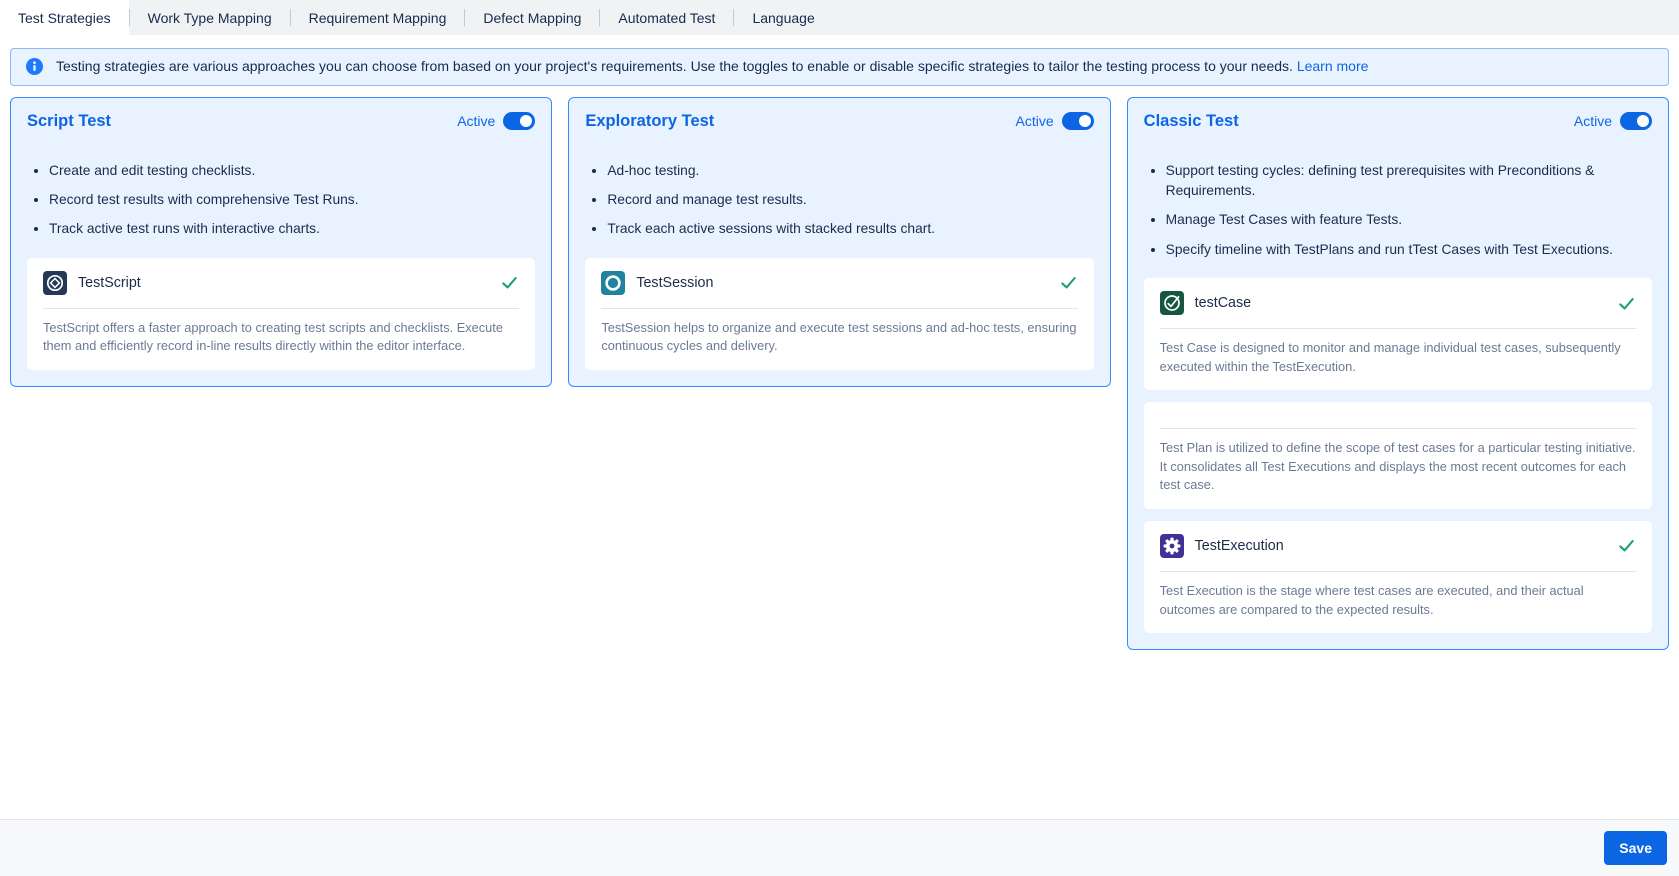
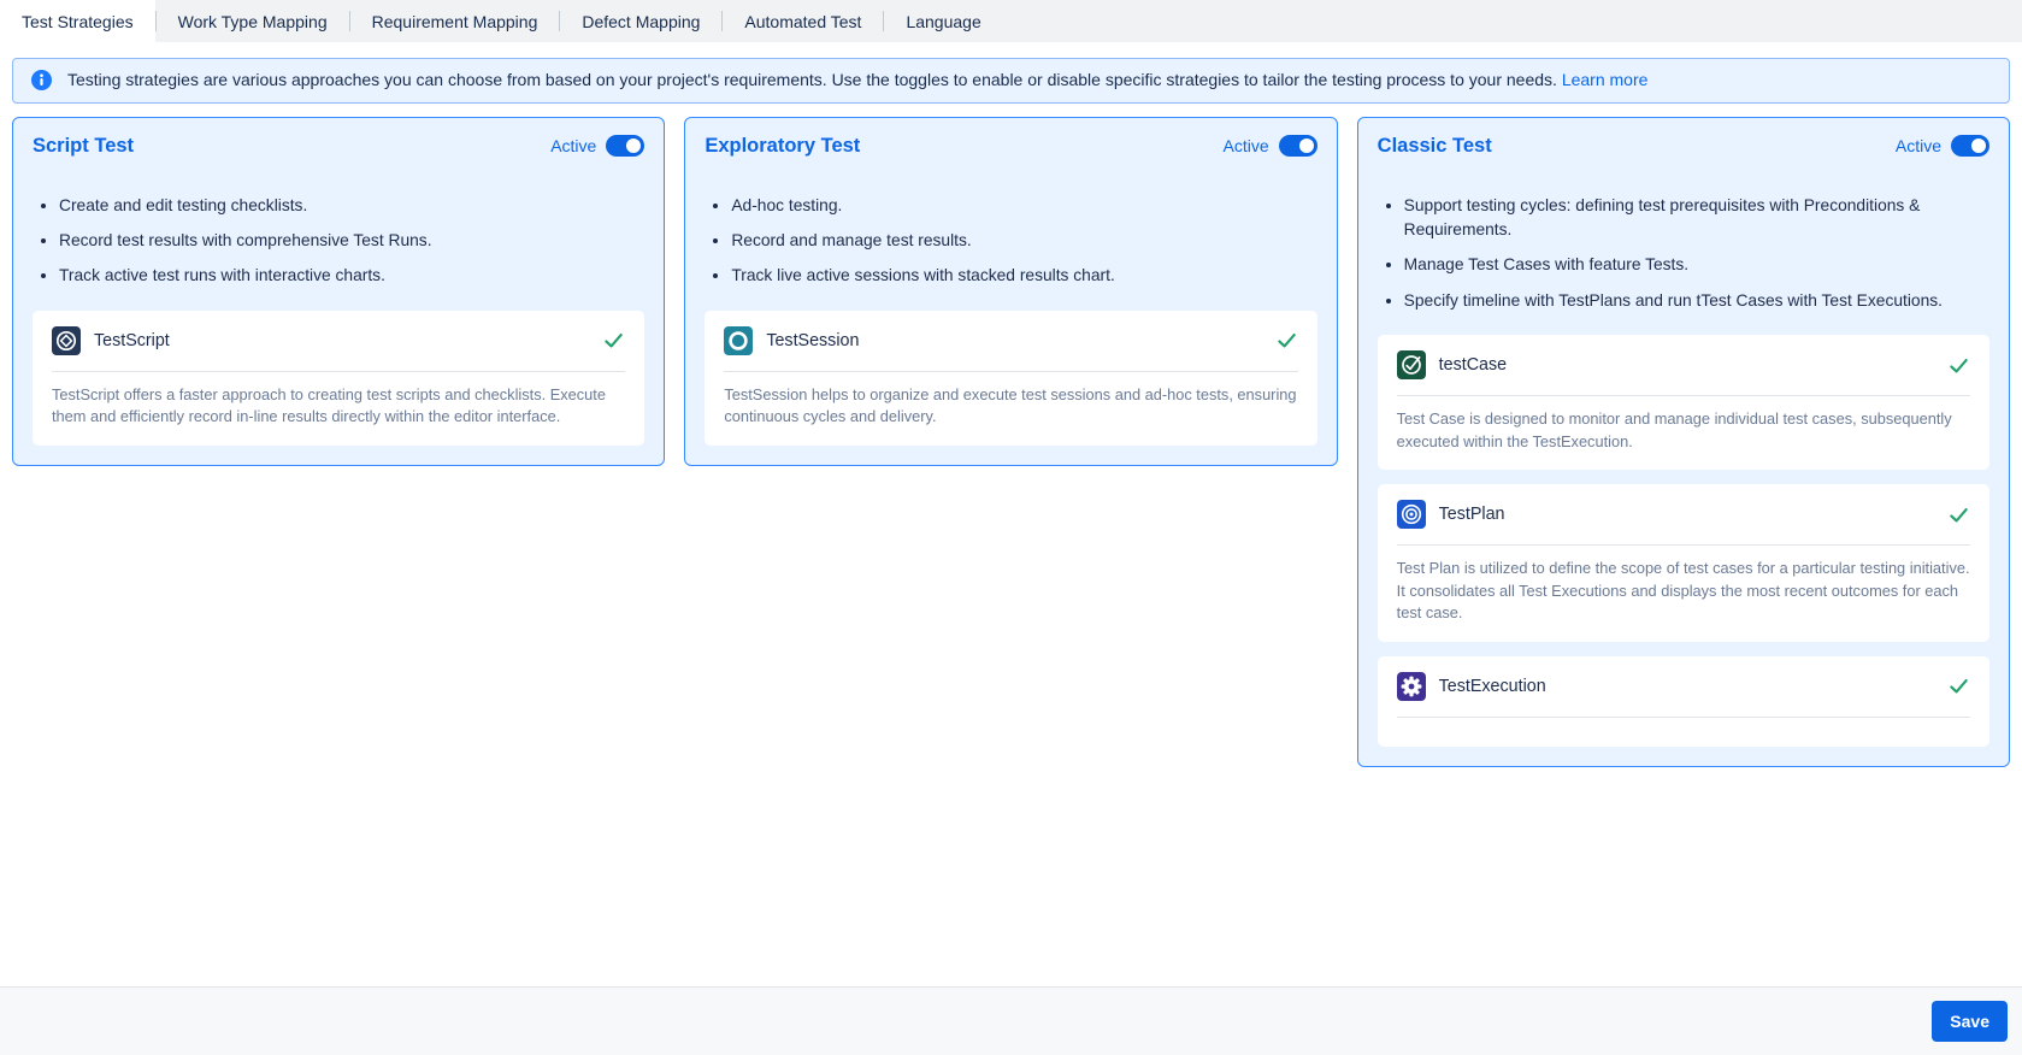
  Test Strategies
  Work Type Mapping
  Requirement Mapping
  Defect Mapping
  Automated Test
  Language
  Testing strategies are various approaches you can choose from based on your project's requirements. Use the toggles to enable or disable specific strategies to tailor the testing process to your needs. Learn more
  Script Test
  Active
  Create and edit testing checklists.
  Record test results with comprehensive Test Runs.
  Track active test runs with interactive charts.
  TestScript
  TestScript offers a faster approach to creating test scripts and checklists. Execute them and efficiently record in-line results directly within the editor interface.
  Exploratory Test
  Active
  Ad-hoc testing.
  Record and manage test results.
- Track each active sessions with stacked results chart.
+ Track live active sessions with stacked results chart.
  TestSession
  TestSession helps to organize and execute test sessions and ad-hoc tests, ensuring continuous cycles and delivery.
  Classic Test
  Active
  Support testing cycles: defining test prerequisites with Preconditions & Requirements.
  Manage Test Cases with feature Tests.
  Specify timeline with TestPlans and run tTest Cases with Test Executions.
  testCase
  Test Case is designed to monitor and manage individual test cases, subsequently executed within the TestExecution.
+ TestPlan
  Test Plan is utilized to define the scope of test cases for a particular testing initiative. It consolidates all Test Executions and displays the most recent outcomes for each test case.
  TestExecution
- Test Execution is the stage where test cases are executed, and their actual outcomes are compared to the expected results.
  Save
